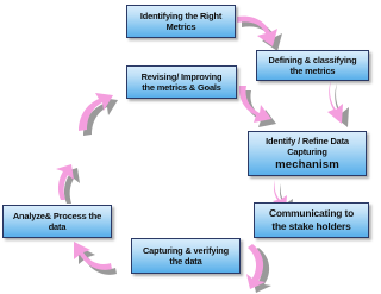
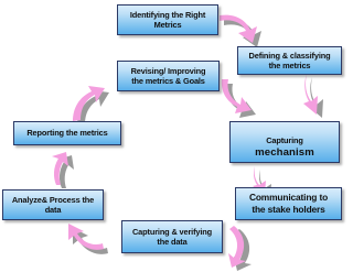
  Identifying the Right
  Metrics
  Defining & classifying
  the metrics
- Identify / Refine Data
  Capturing
  mechanism
  Communicating to
  the stake holders
  Capturing & verifying
  the data
  Analyze& Process the
  data
+ Reporting the metrics
  Revising/ Improving
  the metrics & Goals
